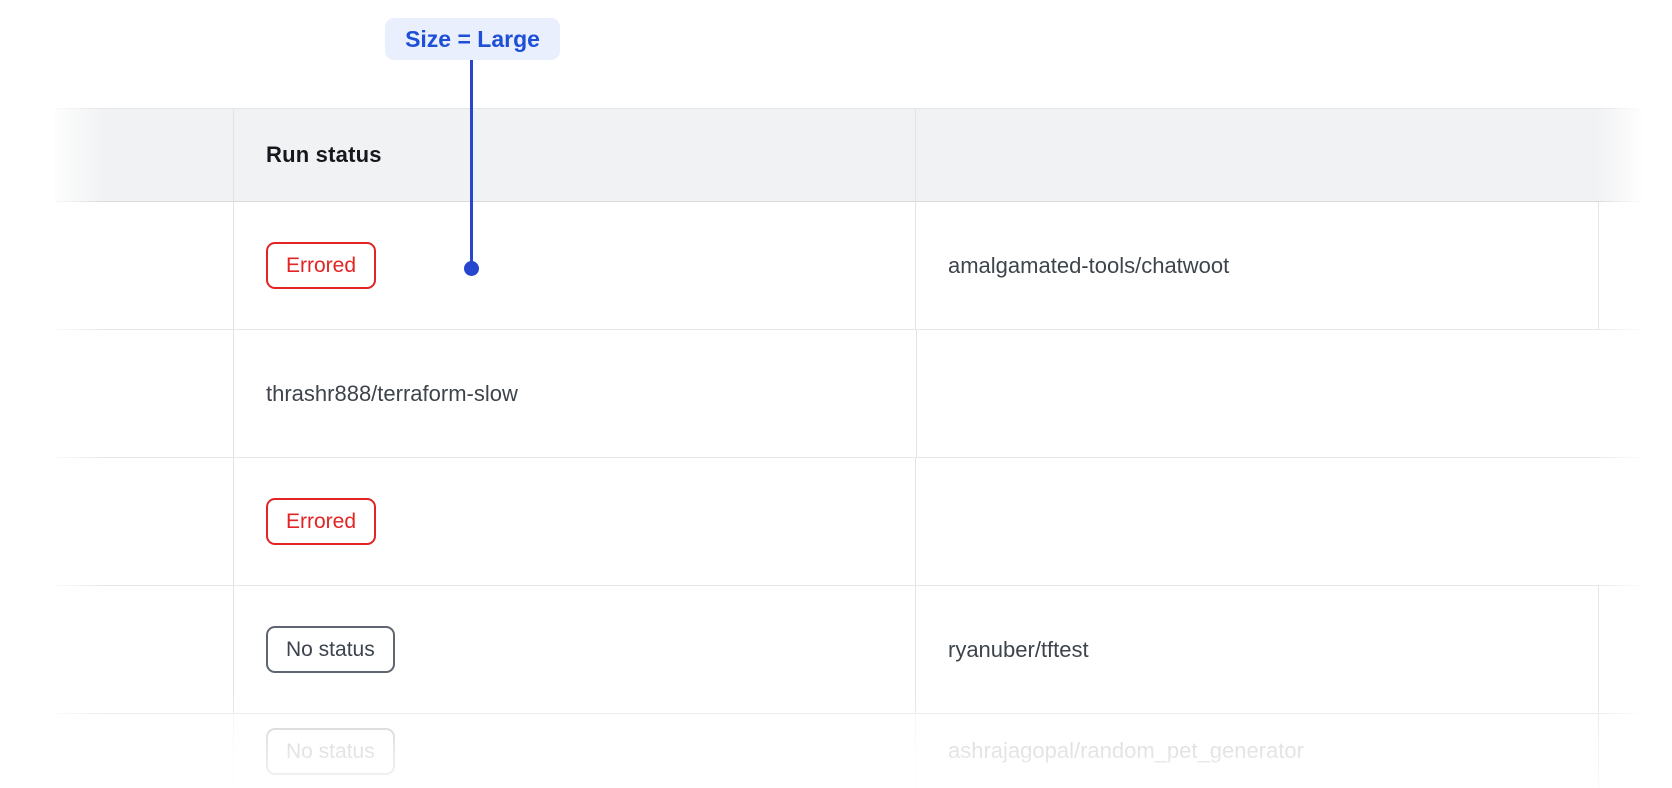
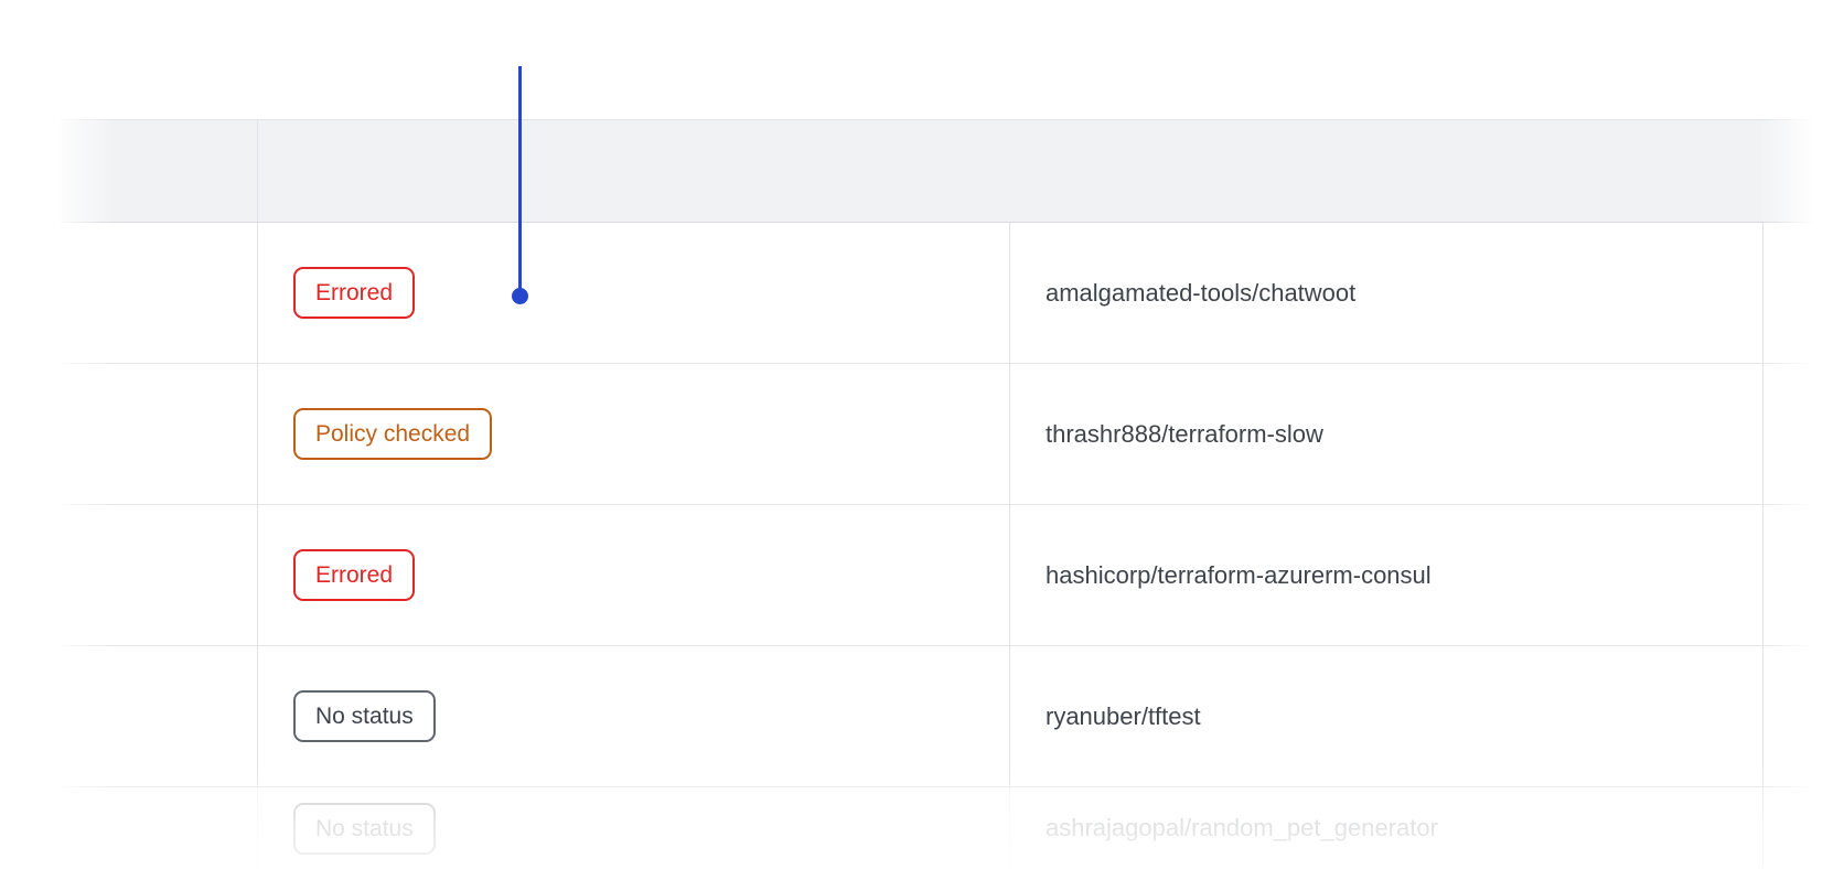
- Run status
  Errored
  amalgamated-tools/chatwoot
+ Policy checked
  thrashr888/terraform-slow
  Errored
+ hashicorp/terraform-azurerm-consul
  No status
  ryanuber/tftest
- Size = Large
